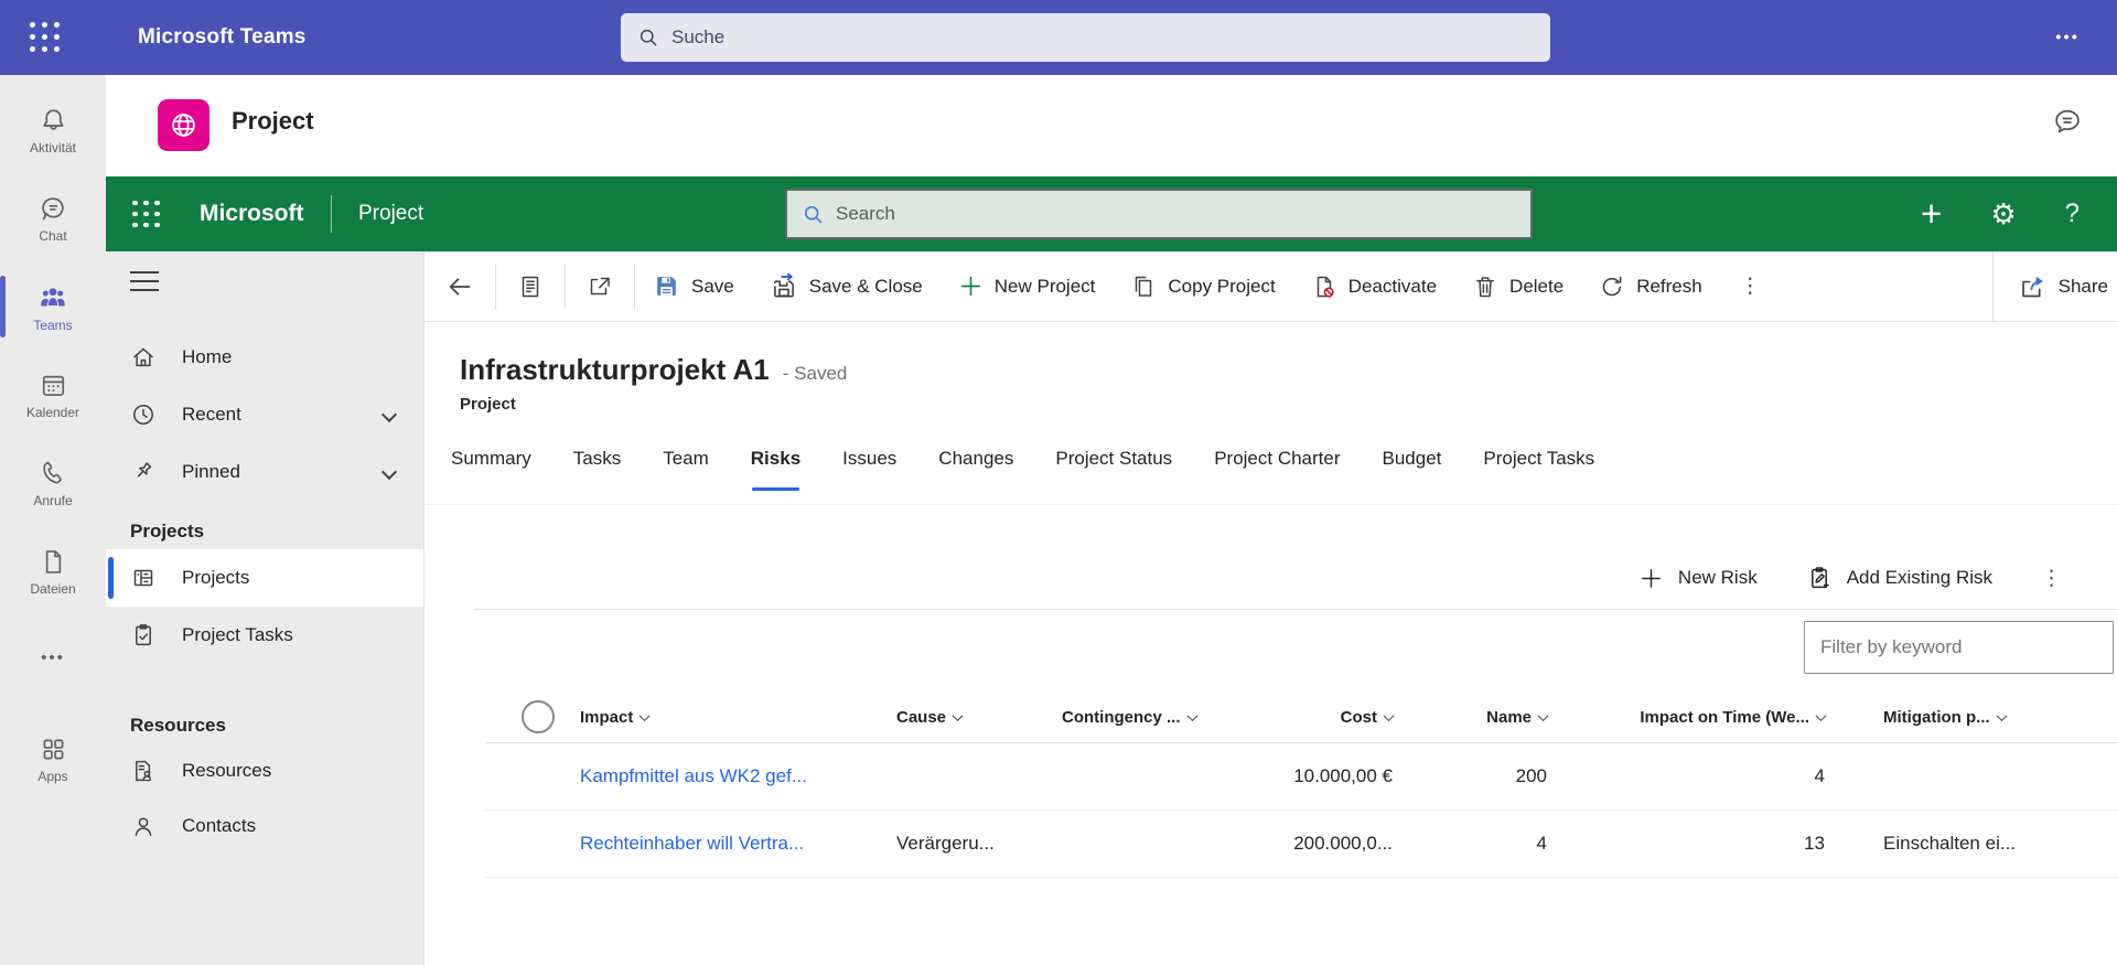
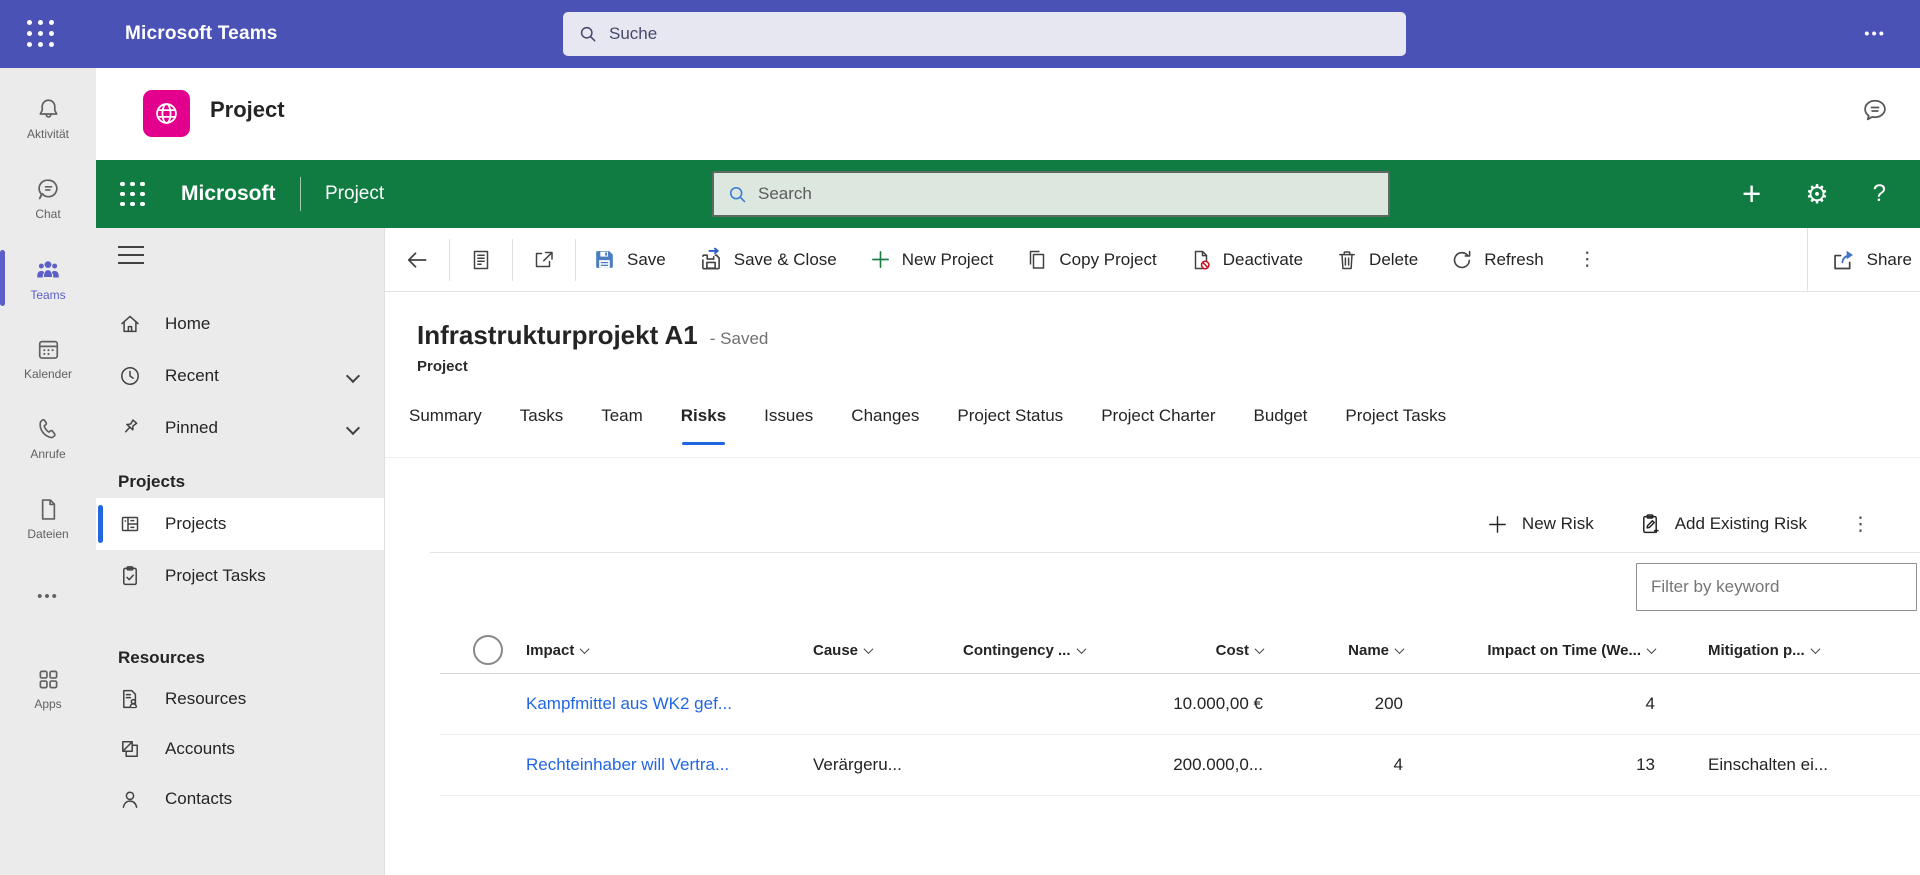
  Microsoft Teams
  Suche
  •••
  Aktivität
  Chat
  Teams
  Kalender
  Anrufe
  Dateien
  •••
  Apps
  Project
  Microsoft
  Project
  Search
  +
  ⚙
  ?
  Save
  Save & Close
  New Project
  Copy Project
  Deactivate
  Delete
  Refresh
  ⋮
  Share
  Home
  Recent
  Pinned
  Projects
  Projects
  Project Tasks
  Resources
  Resources
+ Accounts
  Contacts
  Infrastrukturprojekt A1
  - Saved
  Project
  Summary
  Tasks
  Team
  Risks
  Issues
  Changes
  Project Status
  Project Charter
  Budget
  Project Tasks
  New Risk
  Add Existing Risk
  ⋮
  Filter by keyword
  Impact
  Cause
  Contingency ...
  Cost
  Name
  Impact on Time (We...
  Mitigation p...
  Kampfmittel aus WK2 gef...
  10.000,00 €
  200
  4
  Rechteinhaber will Vertra...
  Verärgeru...
  200.000,0...
  4
  13
  Einschalten ei...
